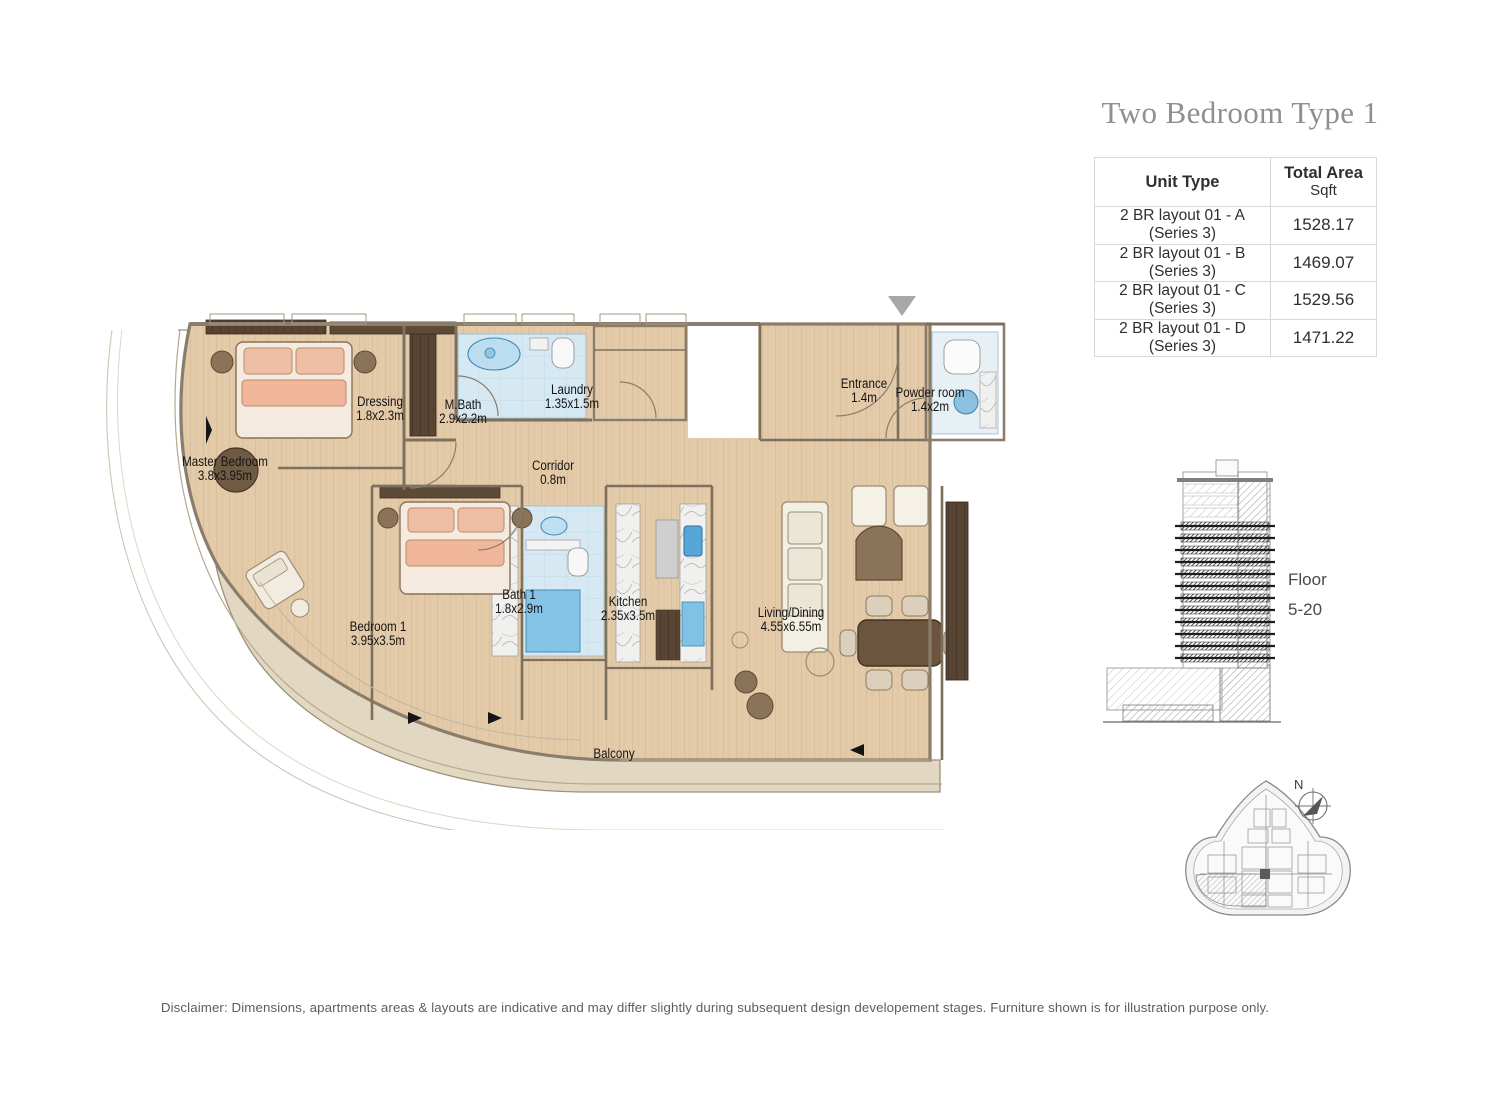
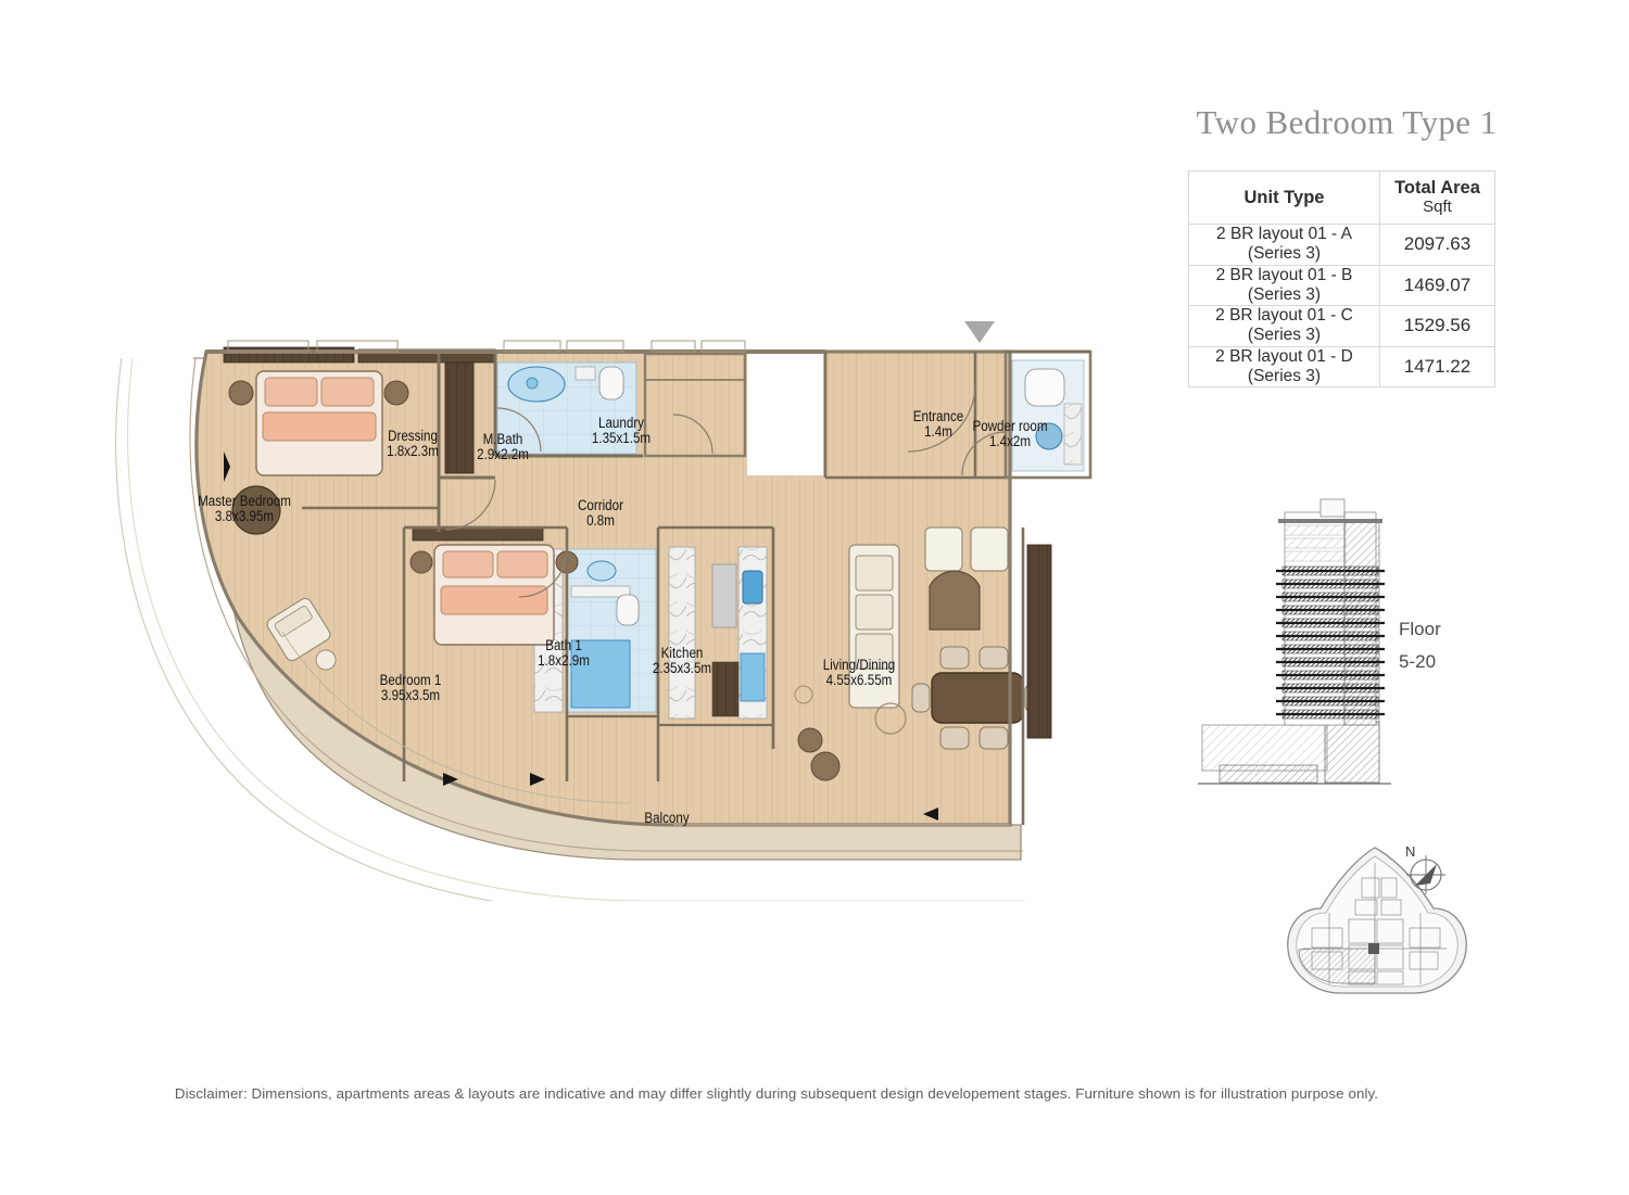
  Two Bedroom Type 1
  Unit Type	Total Area Sqft
- 2 BR layout 01 - A(Series 3)	1528.17
+ 2 BR layout 01 - A(Series 3)	2097.63
  2 BR layout 01 - B(Series 3)	1469.07
  2 BR layout 01 - C(Series 3)	1529.56
  2 BR layout 01 - D(Series 3)	1471.22
  Floor
  5-20
  N
  Disclaimer: Dimensions, apartments areas & layouts are indicative and may differ slightly during subsequent design developement stages. Furniture shown is for illustration purpose only.
  Master Bedroom
  3.8x3.95m
  Dressing
  1.8x2.3m
  M.Bath
  2.9x2.2m
  Laundry
  1.35x1.5m
  Corridor
  0.8m
  Entrance
  1.4m
  Powder room
  1.4x2m
  Bedroom 1
  3.95x3.5m
  Bath 1
  1.8x2.9m
  Kitchen
  2.35x3.5m
  Living/Dining
  4.55x6.55m
  Balcony
